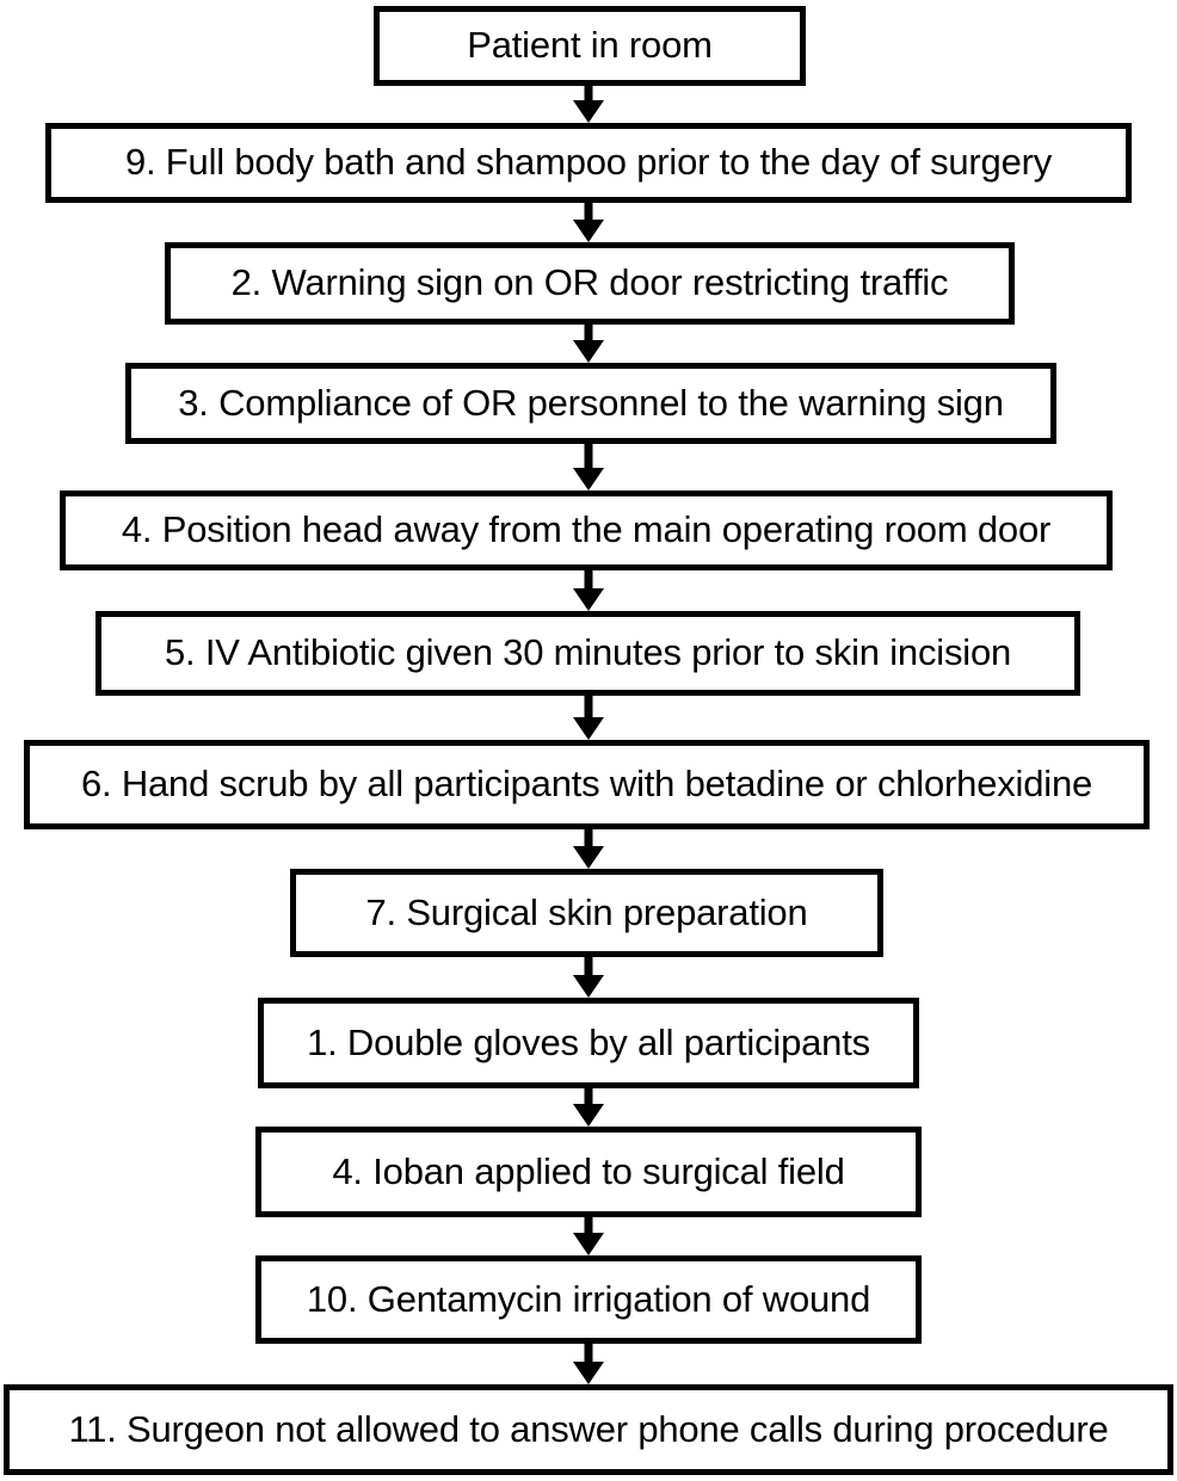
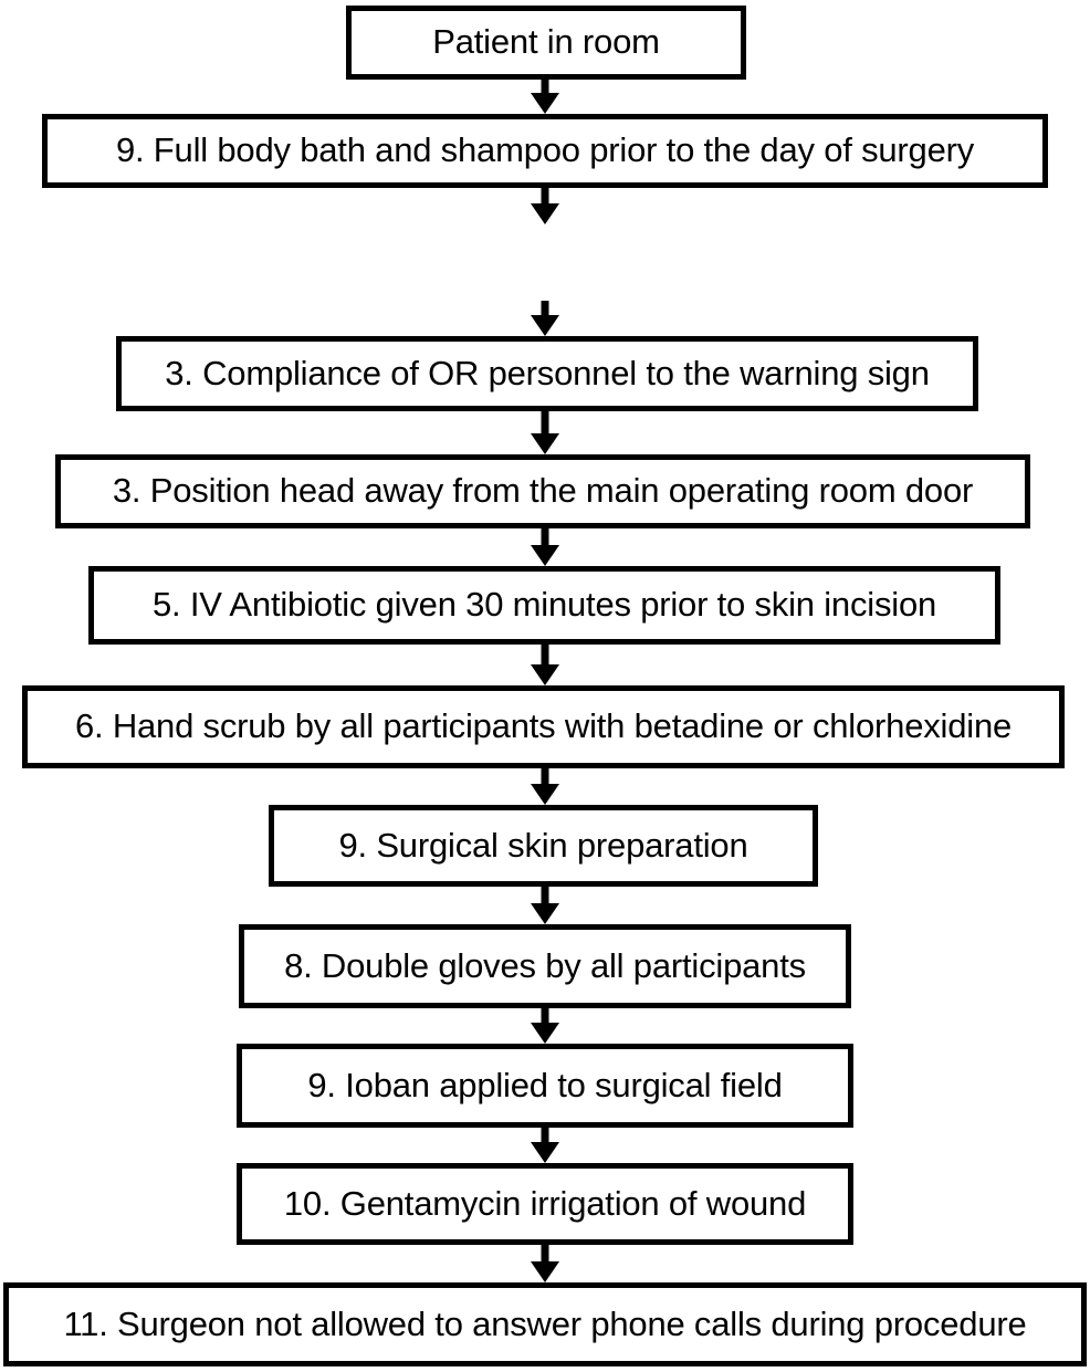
  Patient in room
  9. Full body bath and shampoo prior to the day of surgery
- 2. Warning sign on OR door restricting traffic
  3. Compliance of OR personnel to the warning sign
- 4. Position head away from the main operating room door
+ 3. Position head away from the main operating room door
  5. IV Antibiotic given 30 minutes prior to skin incision
  6. Hand scrub by all participants with betadine or chlorhexidine
- 7. Surgical skin preparation
+ 9. Surgical skin preparation
- 1. Double gloves by all participants
+ 8. Double gloves by all participants
- 4. Ioban applied to surgical field
+ 9. Ioban applied to surgical field
  10. Gentamycin irrigation of wound
  11. Surgeon not allowed to answer phone calls during procedure
